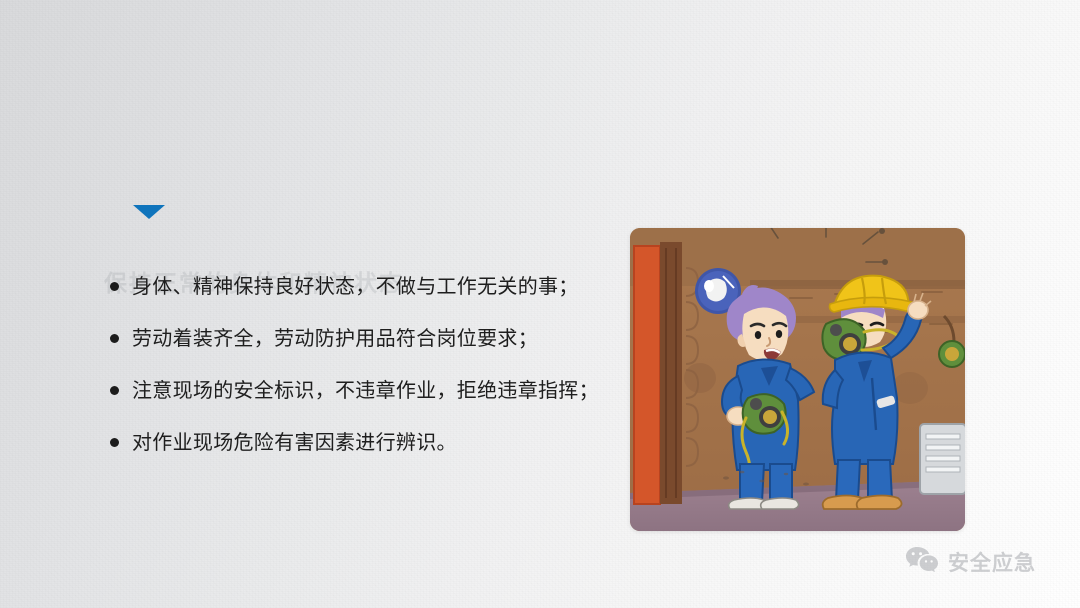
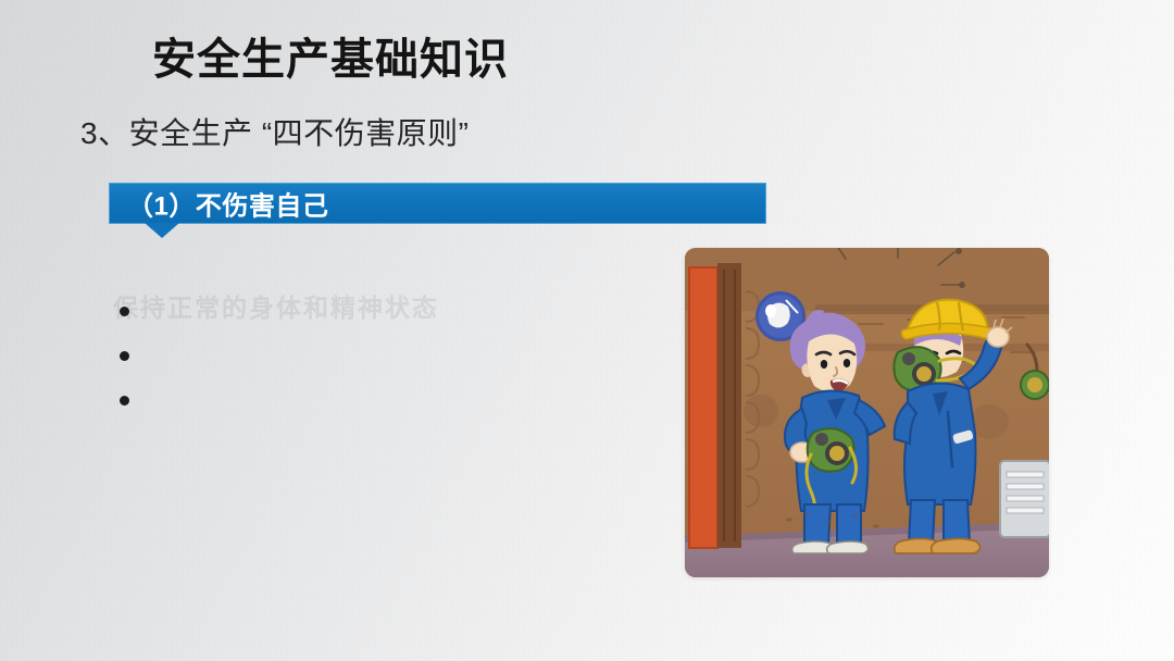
+ 安全生产基础知识
+ 3、安全生产 “四不伤害原则”
+ （1）不伤害自己
  持正常的身体和精神状态
- 身体、精神保持良好状态，不做与工作无关的事；
- 劳动着装齐全，劳动防护用品符合岗位要求；
- 注意现场的安全标识，不违章作业，拒绝违章指挥；
- 对作业现场危险有害因素进行辨识。
- 安全应急
